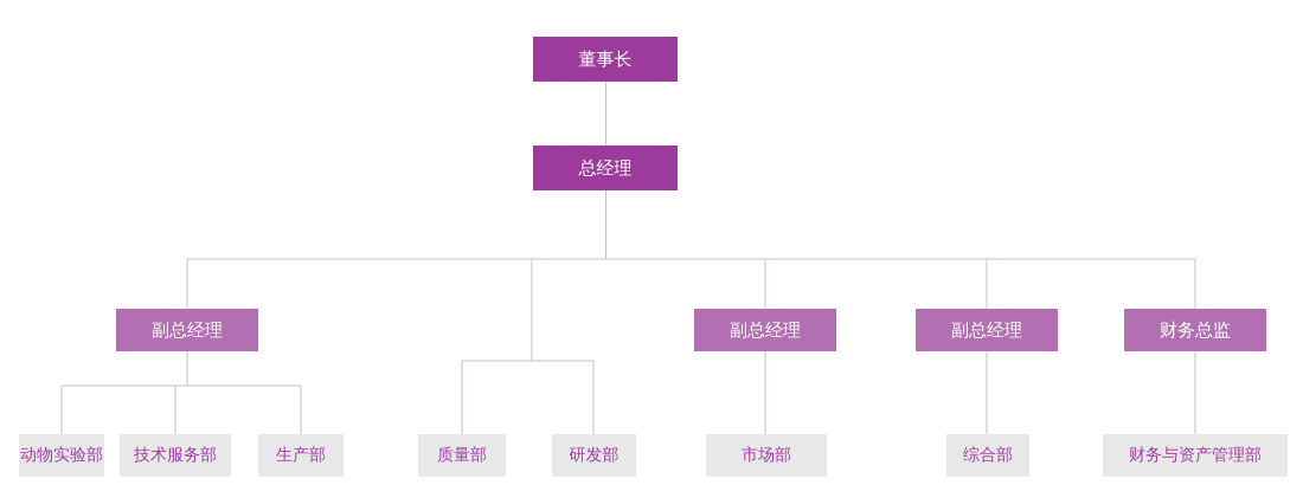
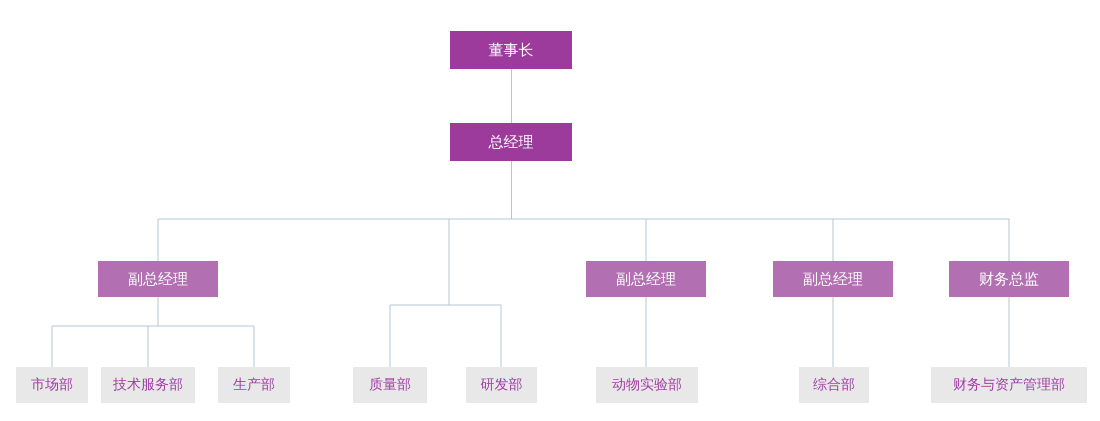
  董事长
  总经理
  副总经理
  副总经理
  副总经理
  财务总监
- 动物实验部
+ 市场部
  技术服务部
  生产部
  质量部
  研发部
- 市场部
+ 动物实验部
  综合部
  财务与资产管理部
